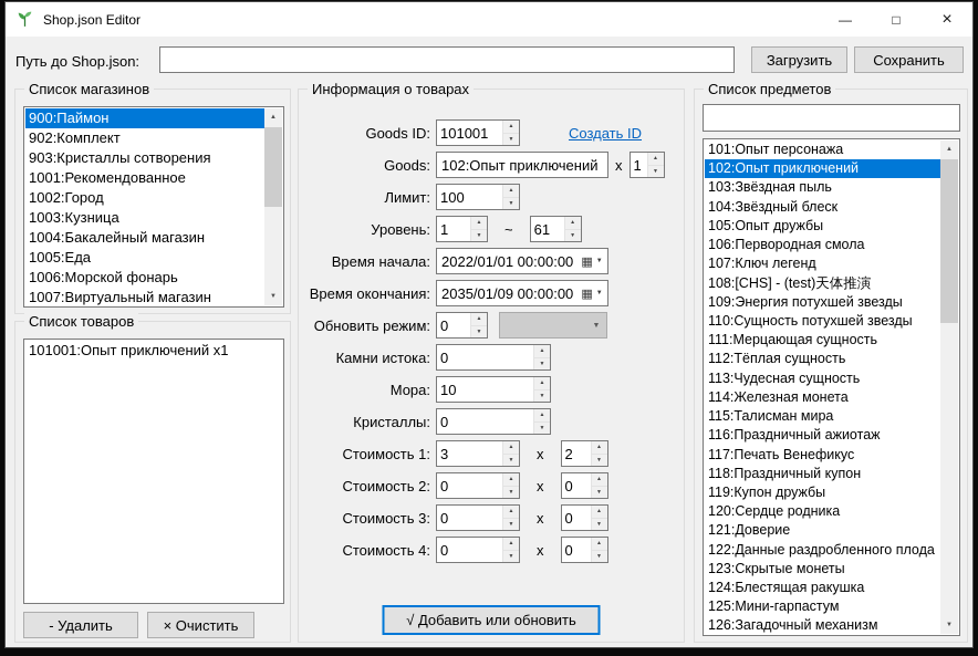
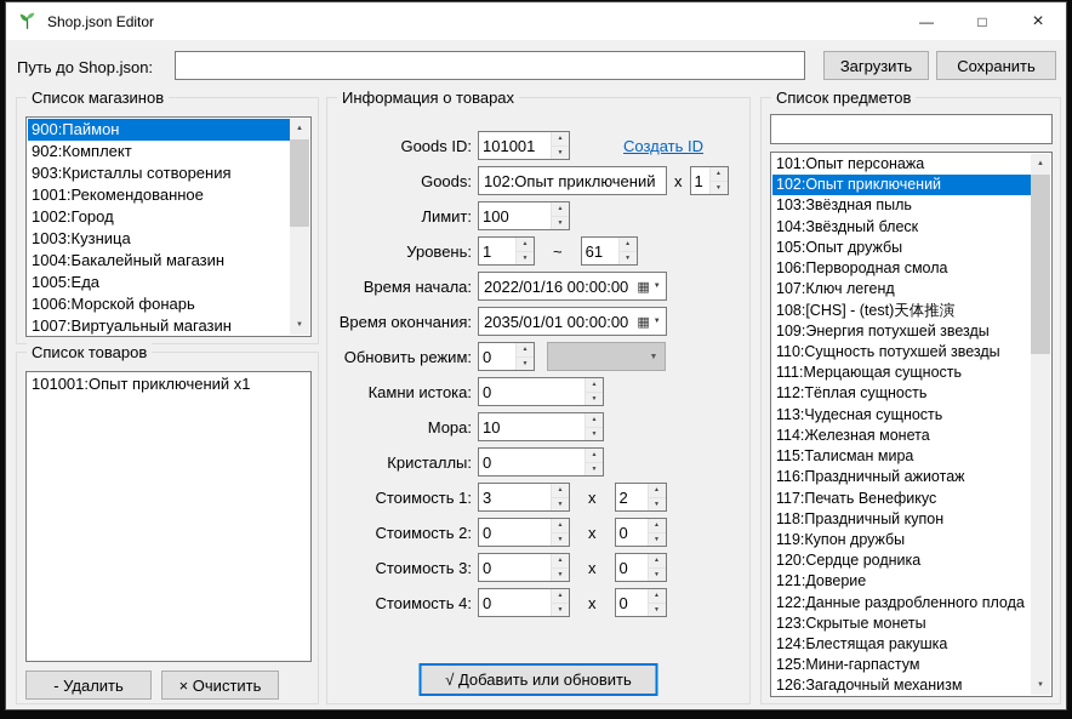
  Shop.json Editor
  —
  □
  ×
  Путь до Shop.json:
  Загрузить
  Сохранить
  Список магазинов
  900:Паймон
  902:Комплект
  903:Кристаллы сотворения
  1001:Рекомендованное
  1002:Город
  1003:Кузница
  1004:Бакалейный магазин
  1005:Еда
  1006:Морской фонарь
  1007:Виртуальный магазин
  Список товаров
  101001:Опыт приключений x1
  - Удалить
  × Очистить
  Информация о товарах
  Goods ID:
  101001
  Создать ID
  Goods:
  102:Опыт приключений
  x
  1
  Лимит:
  100
  Уровень:
  1
  ~
  61
  Время начала:
- 2022/01/01 00:00:00
+ 2022/01/16 00:00:00
  ▦
  Время окончания:
- 2035/01/09 00:00:00
+ 2035/01/01 00:00:00
  ▦
  Обновить режим:
  0
  Камни истока:
  0
  Мора:
  10
  Кристаллы:
  0
  Стоимость 1:
  3
  x
  2
  Стоимость 2:
  0
  x
  0
  Стоимость 3:
  0
  x
  0
  Стоимость 4:
  0
  x
  0
  √ Добавить или обновить
  Список предметов
  101:Опыт персонажа
  102:Опыт приключений
  103:Звёздная пыль
  104:Звёздный блеск
  105:Опыт дружбы
  106:Первородная смола
  107:Ключ легенд
  108:[CHS] - (test)天体推演
  109:Энергия потухшей звезды
  110:Сущность потухшей звезды
  111:Мерцающая сущность
  112:Тёплая сущность
  113:Чудесная сущность
  114:Железная монета
  115:Талисман мира
  116:Праздничный ажиотаж
  117:Печать Венефикус
  118:Праздничный купон
  119:Купон дружбы
  120:Сердце родника
  121:Доверие
  122:Данные раздробленного плода
  123:Скрытые монеты
  124:Блестящая ракушка
  125:Мини-гарпастум
  126:Загадочный механизм
